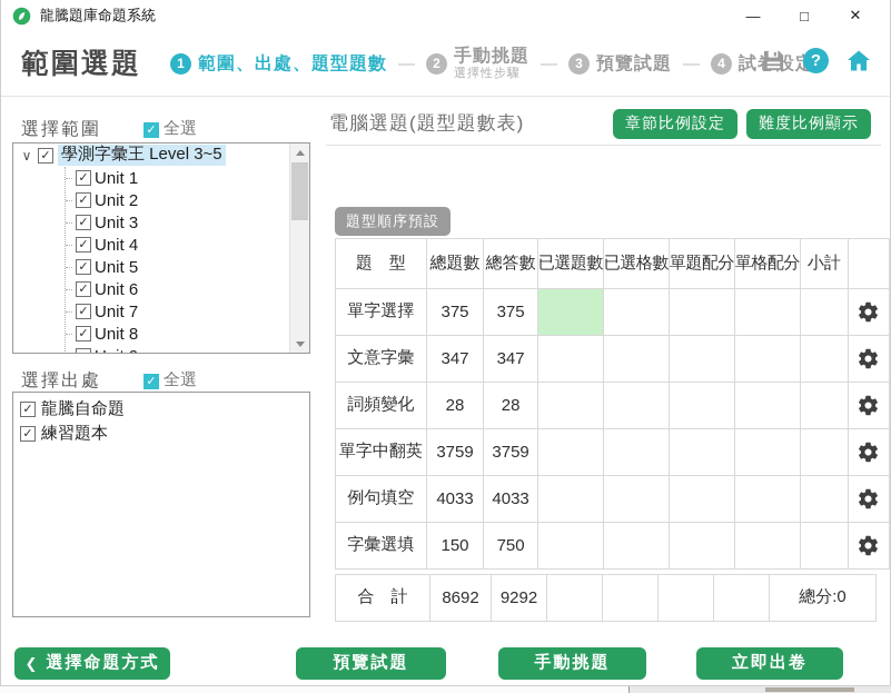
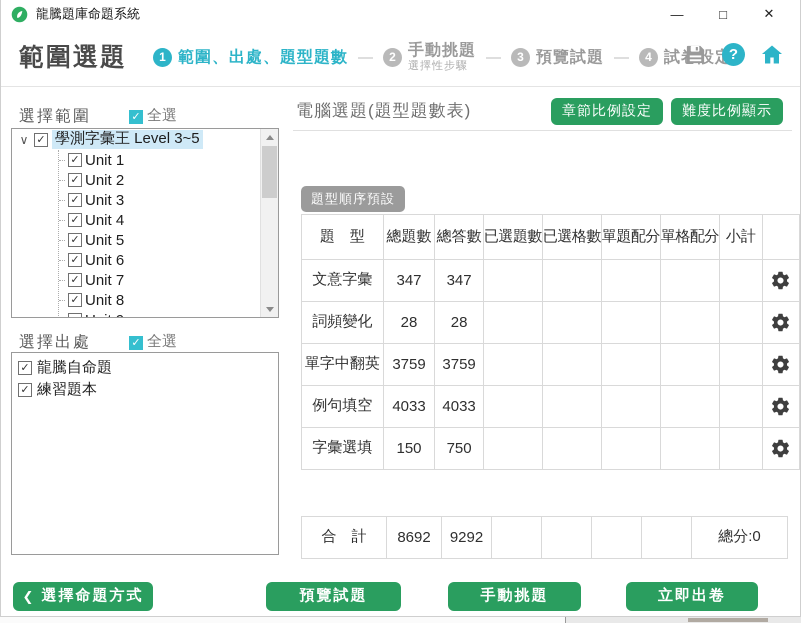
  龍騰題庫命題系統
  —
  □
  ✕
  範圍選題
  1
  範圍、出處、題型題數
  —
  2
  手動挑題
  選擇性步驟
  —
  3
  預覽試題
  —
  4
  ?
  選擇範圍
  ✓
  全選
  ∨
  ✓
  學測字彙王 Level 3~5
  ✓
  Unit 1
  ✓
  Unit 2
  ✓
  Unit 3
  ✓
  Unit 4
  ✓
  Unit 5
  ✓
  Unit 6
  ✓
  Unit 7
  ✓
  Unit 8
  選擇出處
  ✓
  全選
  ✓
  龍騰自命題
  ✓
  練習題本
  電腦選題(題型題數表)
  章節比例設定
  難度比例顯示
  題型順序預設
  題 型	總題數	總答數	已選題數	已選格數	單題配分	單格配分	小計
- 單字選擇	375	375
  文意字彙	347	347
  詞頻變化	28	28
  單字中翻英	3759	3759
  例句填空	4033	4033
  字彙選填	150	750
  合 計	8692	9292					總分:0
  ❮
  選擇命題方式
  預覽試題
  手動挑題
  立即出卷
